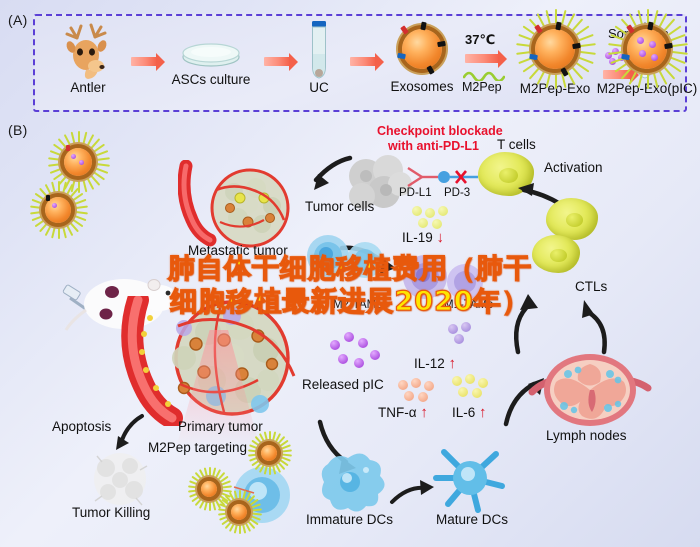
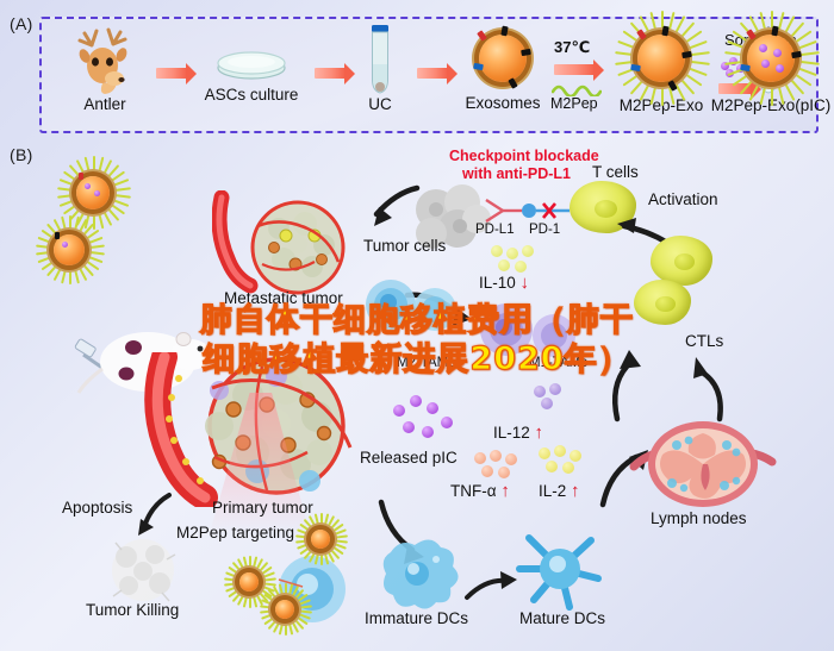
  (A)
  Antler
  ASCs culture
  UC
  Exosomes
  37℃
  M2Pep
  M2Pep-Exo
  M2Pep-xo(pIC)
  (B)
  Metastatic tumor
  Tumor cells
  Checkpoint blockade
  with anti-PD-L1
  PD-L1
- PD-3
+ PD-1
  T cells
  Activation
  CTLs
- IL-19 ↓
+ IL-10 ↓
  M2-TAMs
  M1-TAMs
  Primary tumor
  Released pIC
  IL-12 ↑
  TNF-α ↑
- IL-6 ↑
+ IL-2 ↑
  Apoptosis
  Tumor Killing
  M2Pep targeting
  Immature DCs
  Mature DCs
  Lymph nodes
  肺自体干细胞移植费用（肺干
  细胞移植最新进展2020年）
